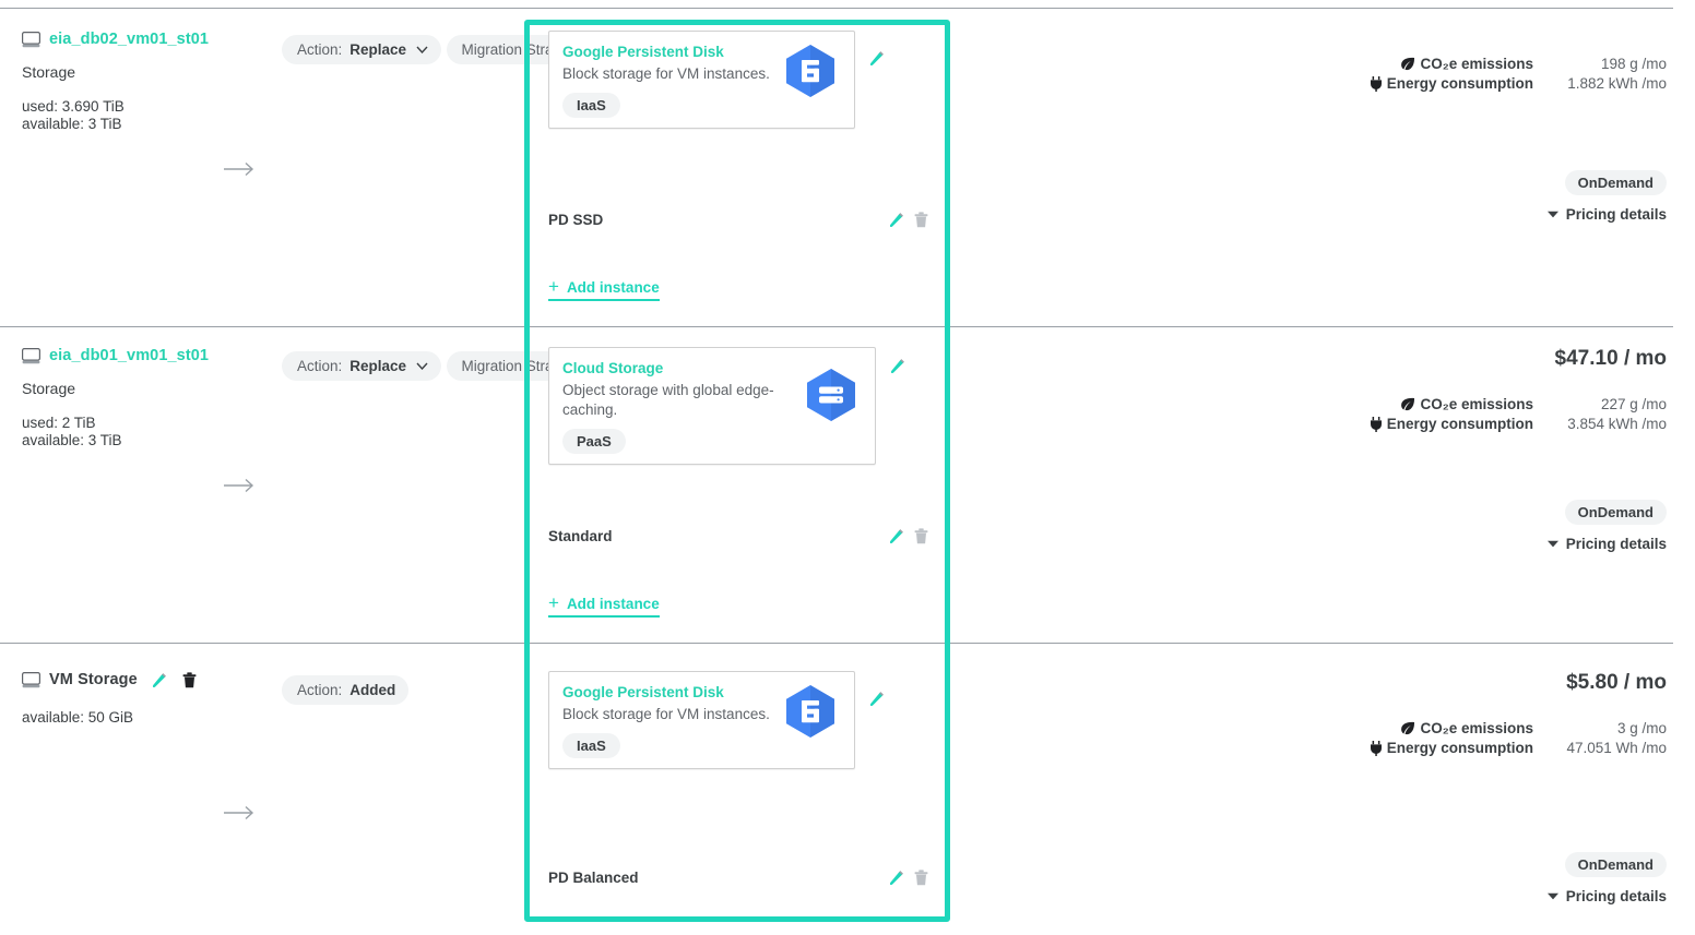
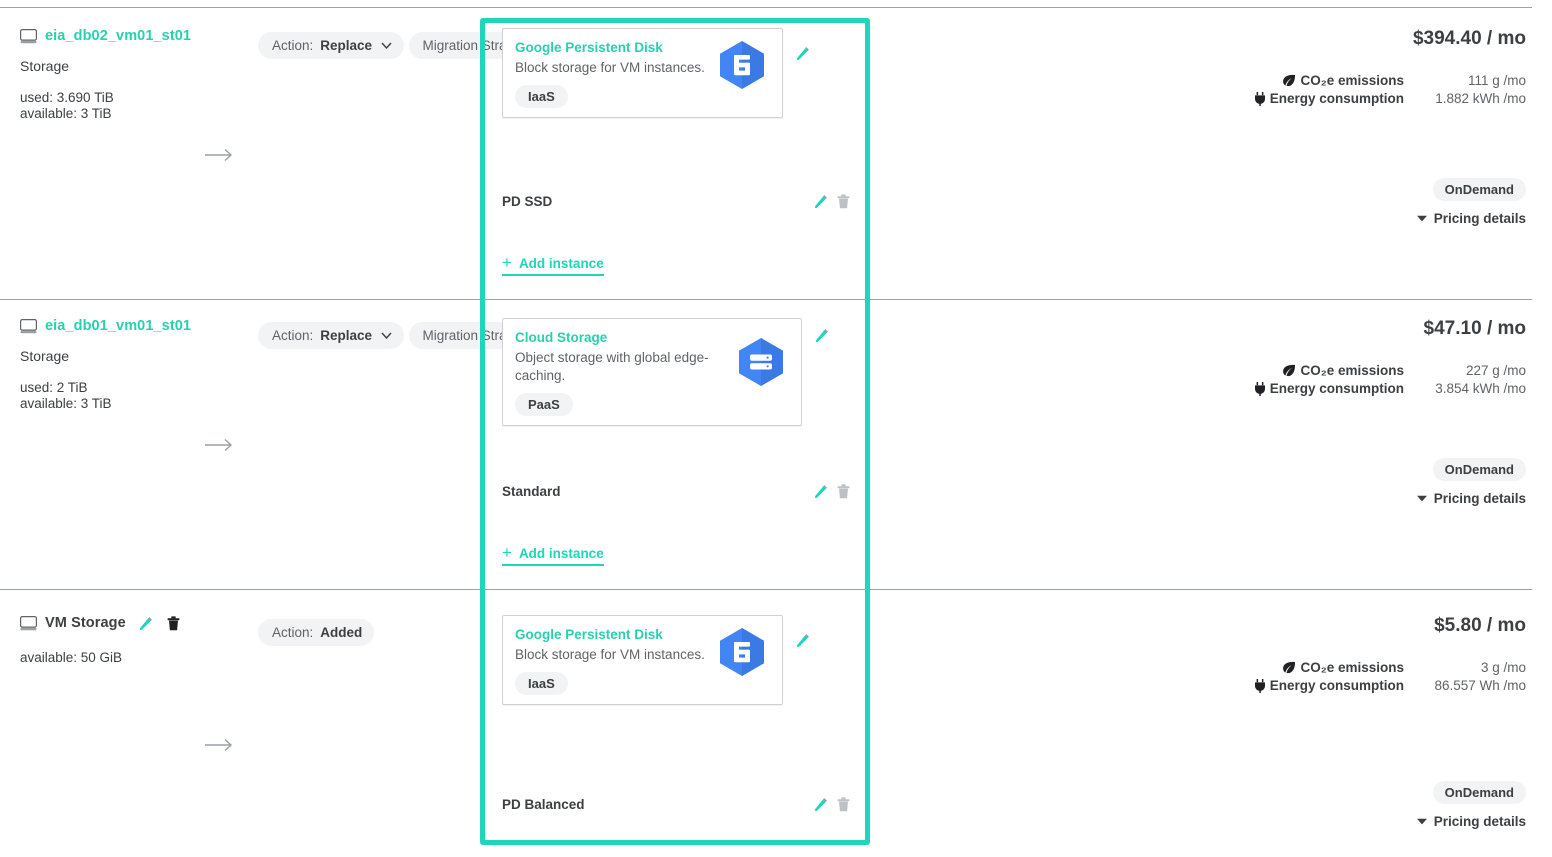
  eia_db02_vm01_st01
  Storage
  used: 3.690 TiB
  available: 3 TiB
  Action:
  Replace
  Google Persistent Disk
  Block storage for VM instances.
  IaaS
  PD SSD
  +
  Add instance
+ $394.40 / mo
  CO₂e emissions
- 198 g /mo
+ 111 g /mo
  Energy consumption
  1.882 kWh /mo
  OnDemand
  Pricing details
  eia_db01_vm01_st01
  Storage
  used: 2 TiB
  available: 3 TiB
  Action:
  Replace
  Cloud Storage
  Object storage with global edge-caching.
  PaaS
  Standard
  +
  Add instance
  $47.10 / mo
  CO₂e emissions
  227 g /mo
  Energy consumption
  3.854 kWh /mo
  OnDemand
  Pricing details
  VM Storage
  available: 50 GiB
  Action:
  Added
  Google Persistent Disk
  Block storage for VM instances.
  IaaS
  PD Balanced
  $5.80 / mo
  CO₂e emissions
  3 g /mo
  Energy consumption
- 47.051 Wh /mo
+ 86.557 Wh /mo
  OnDemand
  Pricing details
